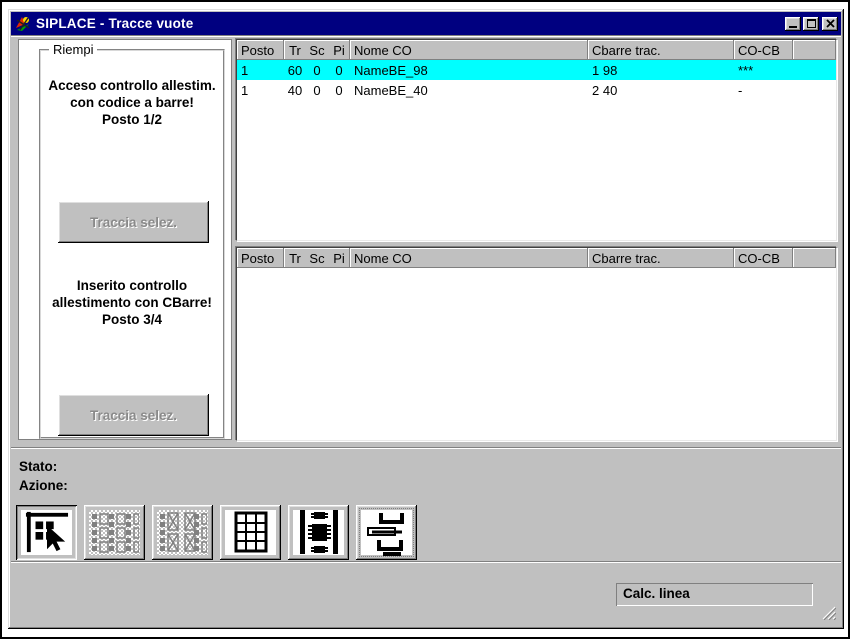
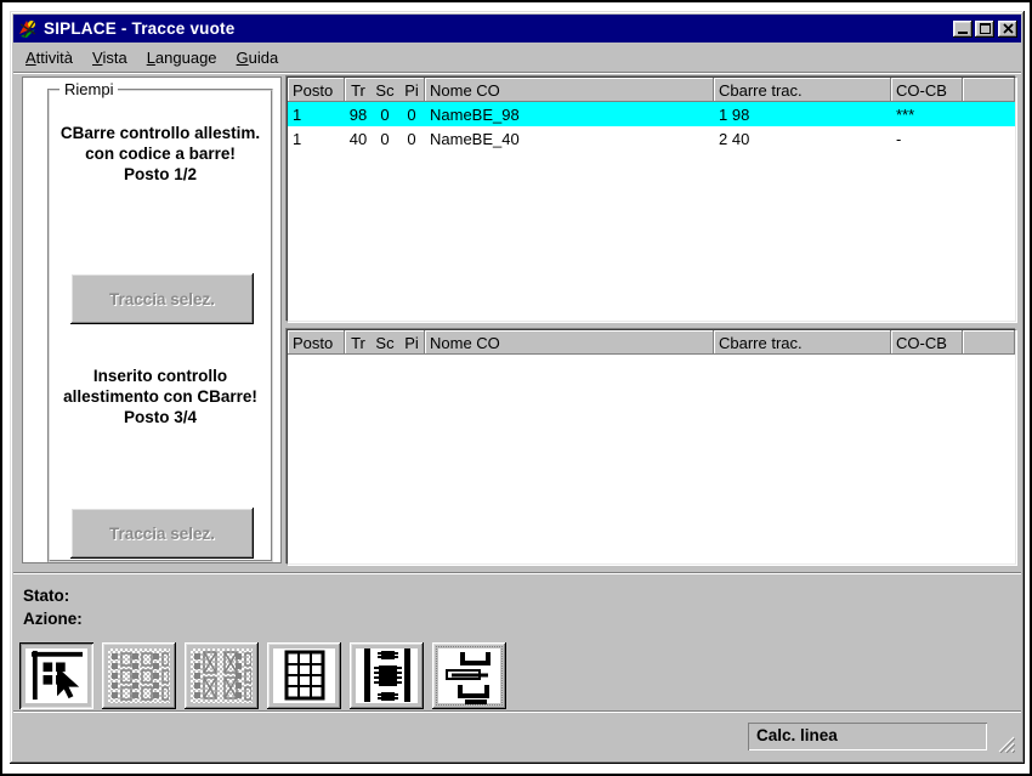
  SIPLACE - Tracce vuote
+ Attività
+ Vista
+ Language
+ Guida
  Riempi
- Acceso controllo allestim. con codice a barre!
+ CBarre controllo allestim. con codice a barre!
  Posto 1/2
  Traccia selez.
  Inserito controllo allestimento con CBarre!
  Posto 3/4
  Traccia selez.
  Posto
  Tr
  Sc
  Pi
  Nome CO
  Cbarre trac.
  CO-CB
  1
- 60
+ 98
  0
  0
  NameBE_98
  1 98
  ***
  1
  40
  0
  0
  NameBE_40
  2 40
  -
  Posto
  Tr
  Sc
  Pi
  Nome CO
  Cbarre trac.
  CO-CB
  Stato:
  Azione:
  Calc. linea
